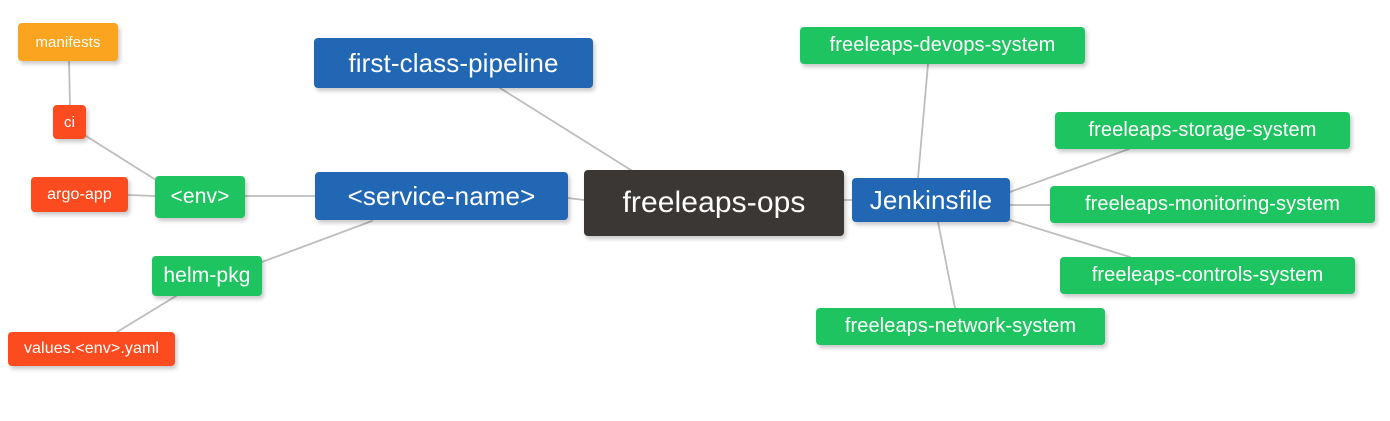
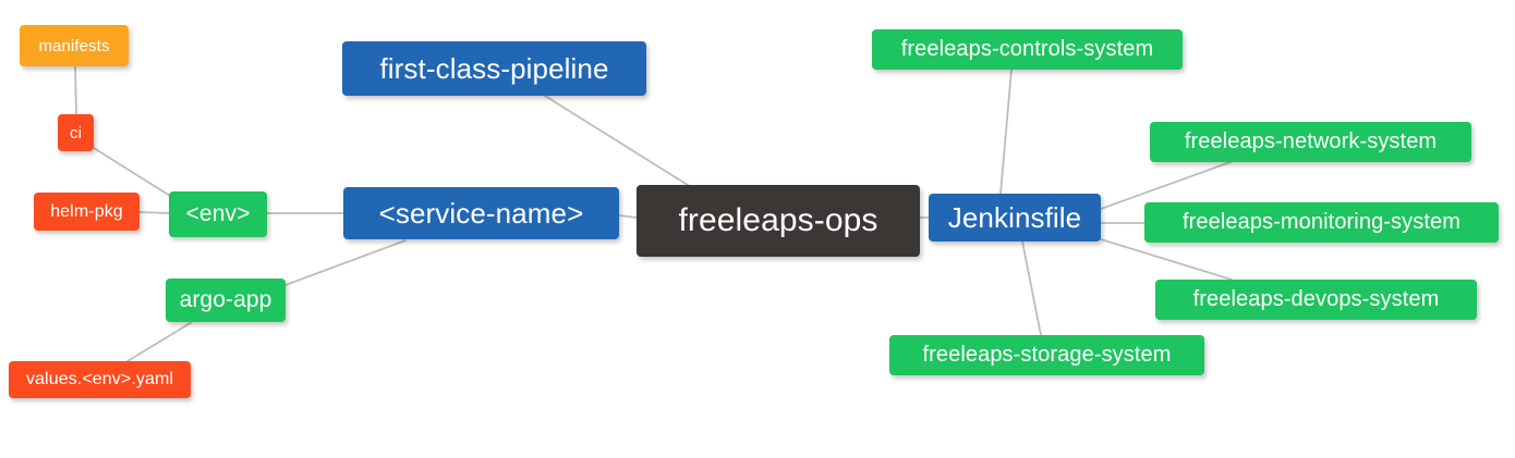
  manifests
  ci
- argo-app
+ helm-pkg
  <env>
- helm-pkg
+ argo-app
  values.<env>.yaml
  first-class-pipeline
  <service-name>
  freeleaps-ops
  Jenkinsfile
- freeleaps-devops-system
+ freeleaps-controls-system
- freeleaps-storage-system
+ freeleaps-network-system
  freeleaps-monitoring-system
- freeleaps-controls-system
+ freeleaps-devops-system
- freeleaps-network-system
+ freeleaps-storage-system
